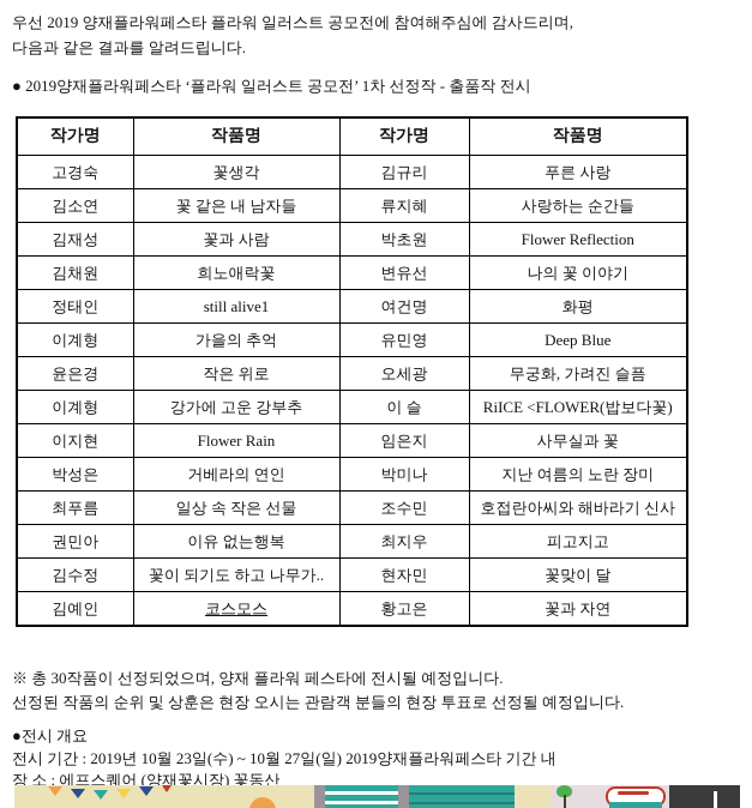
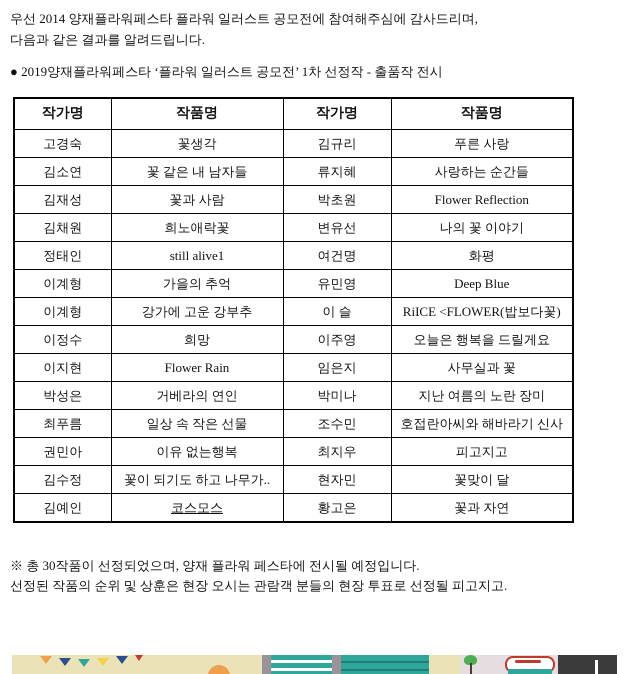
- 우선 2019 양재플라워페스타 플라워 일러스트 공모전에 참여해주심에 감사드리며,
+ 우선 2014 양재플라워페스타 플라워 일러스트 공모전에 참여해주심에 감사드리며,
  다음과 같은 결과를 알려드립니다.
  ● 2019양재플라워페스타 ‘플라워 일러스트 공모전’ 1차 선정작 - 출품작 전시
  작가명	작품명	작가명	작품명
  고경숙	꽃생각	김규리	푸른 사랑
  김소연	꽃 같은 내 남자들	류지혜	사랑하는 순간들
  김재성	꽃과 사람	박초원	Flower Reflection
  김채원	희노애락꽃	변유선	나의 꽃 이야기
  정태인	still alive1	여건명	화평
  이계형	가을의 추억	유민영	Deep Blue
- 윤은경	작은 위로	오세광	무궁화, 가려진 슬픔
  이계형	강가에 고운 강부추	이 슬	RiICE <FLOWER(밥보다꽃)
+ 이정수	희망	이주영	오늘은 행복을 드릴게요
  이지현	Flower Rain	임은지	사무실과 꽃
  박성은	거베라의 연인	박미나	지난 여름의 노란 장미
  최푸름	일상 속 작은 선물	조수민	호접란아씨와 해바라기 신사
  권민아	이유 없는행복	최지우	피고지고
  김수정	꽃이 되기도 하고 나무가..	현자민	꽃맞이 달
  김예인	코스모스	황고은	꽃과 자연
  ※ 총 30작품이 선정되었으며, 양재 플라워 페스타에 전시될 예정입니다.
- 선정된 작품의 순위 및 상훈은 현장 오시는 관람객 분들의 현장 투표로 선정될 예정입니다.
+ 선정된 작품의 순위 및 상훈은 현장 오시는 관람객 분들의 현장 투표로 선정될 피고지고.
- ●전시 개요
- 전시 기간 : 2019년 10월 23일(수) ~ 10월 27일(일) 2019양재플라워페스타 기간 내
- 장 소 : 에프스퀘어 (양재꽃시장) 꽃동산
